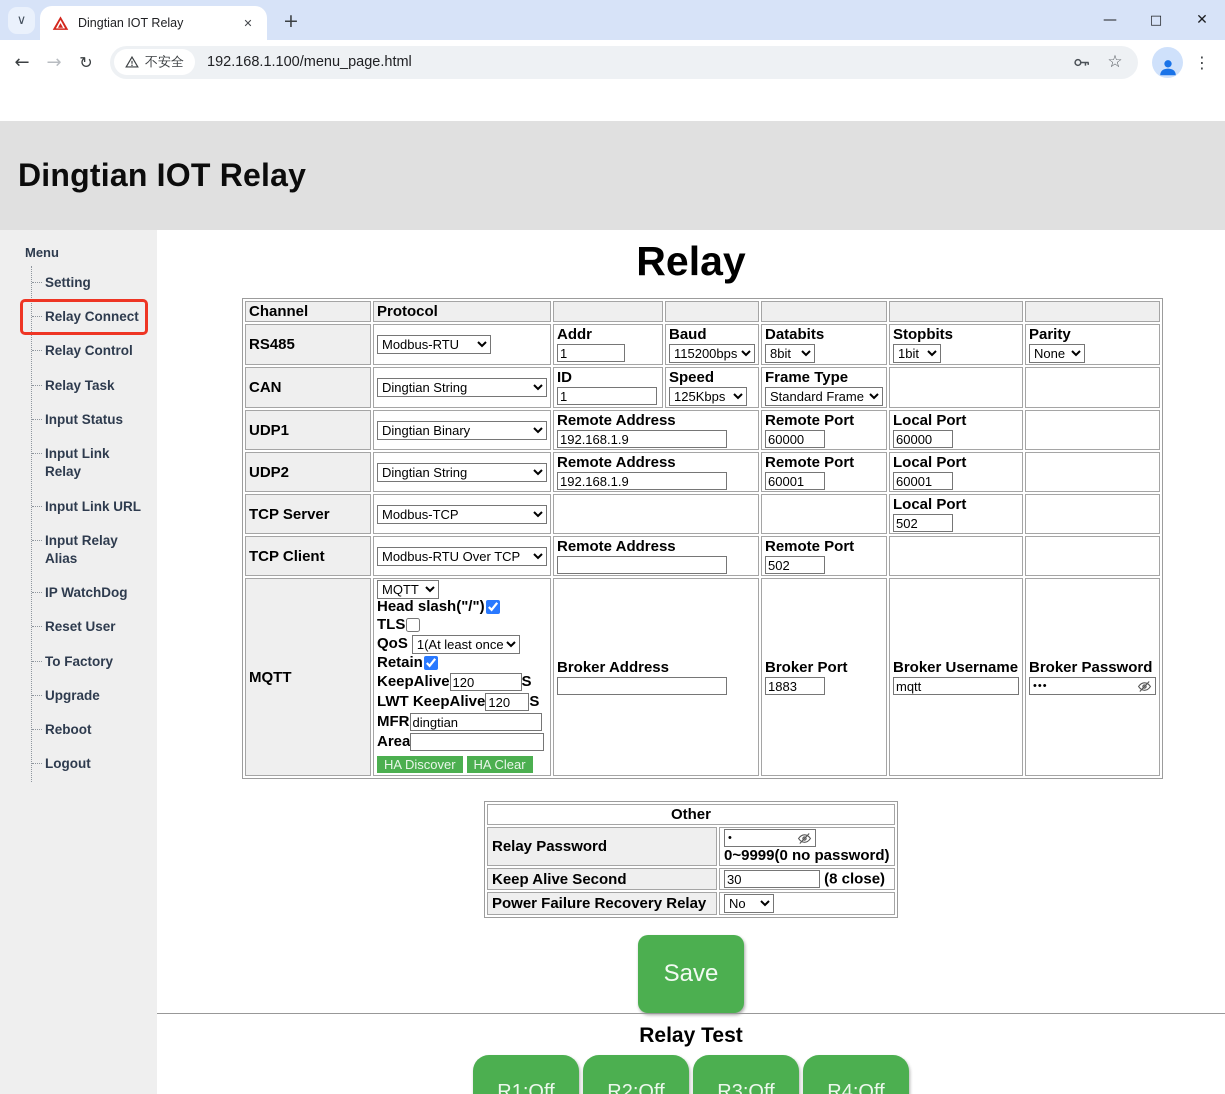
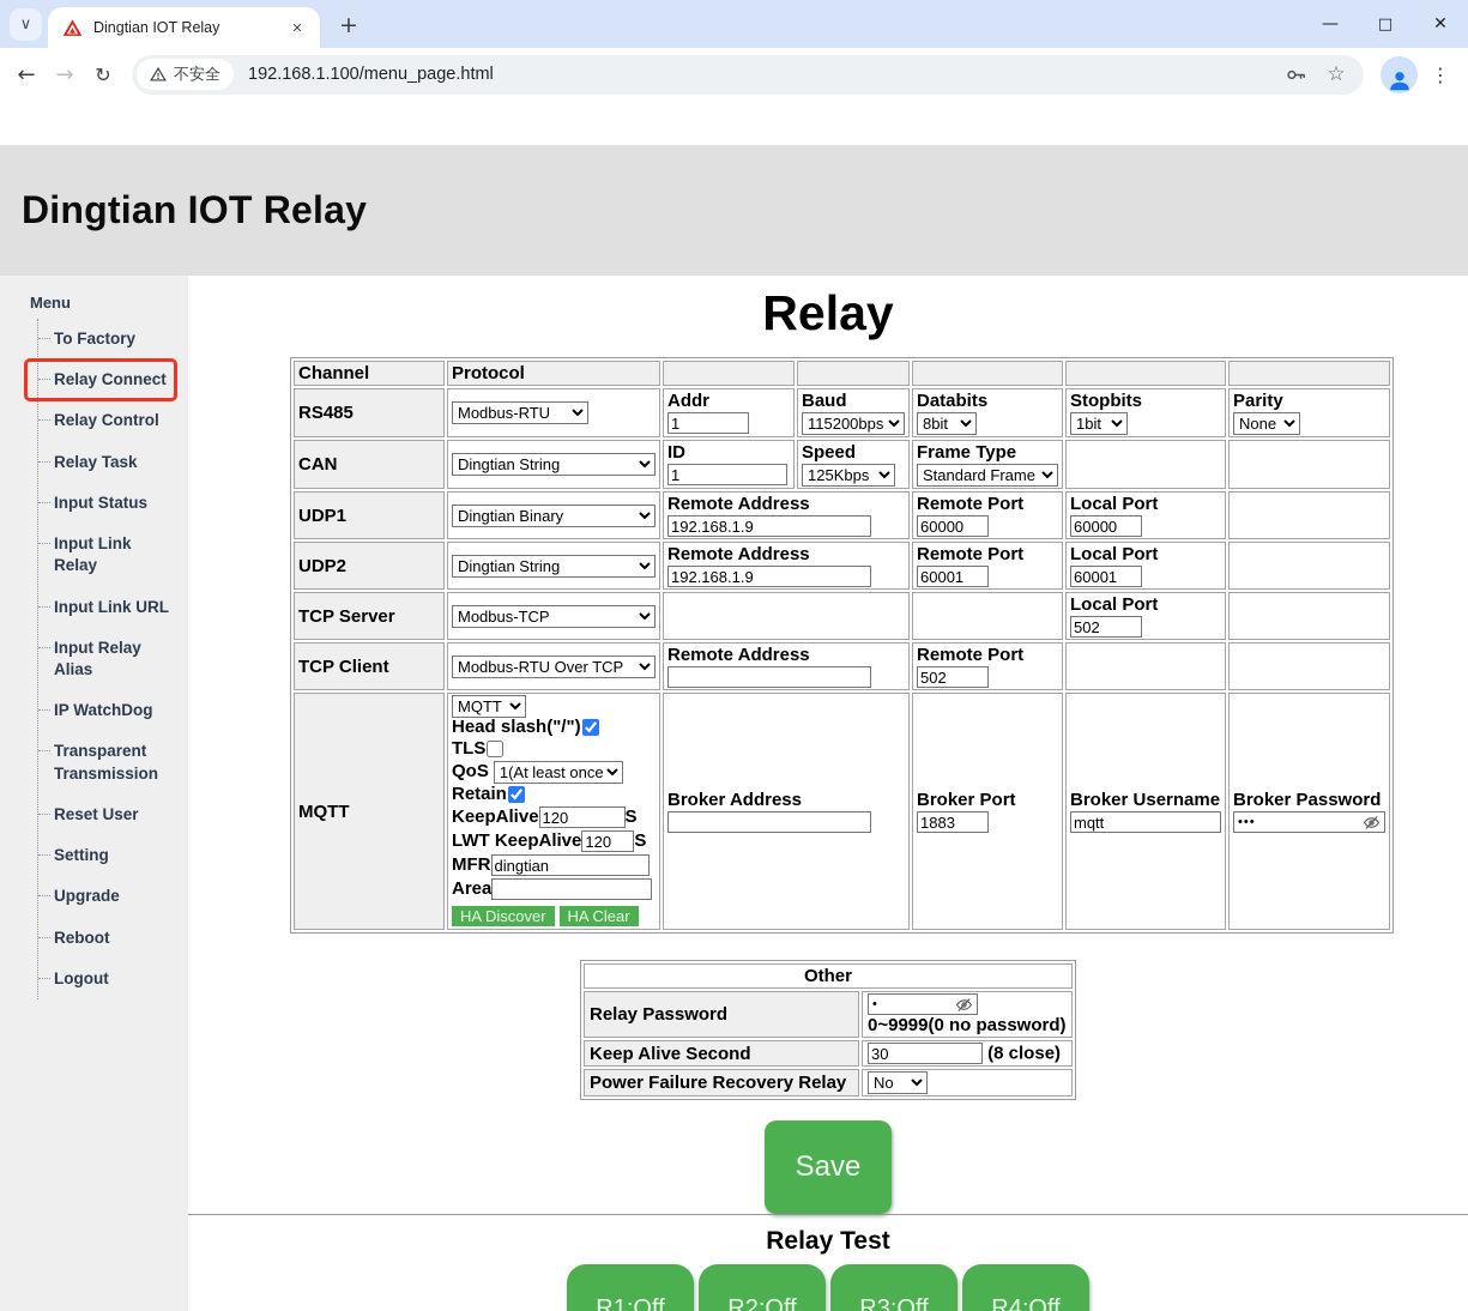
  ∨
  Dingtian IOT Relay
  ✕
  +
  —
  □
  ✕
  ←
  →
  ↻
  不安全
  192.168.1.100/menu_page.html
  ☆
  ⋮
  Dingtian IOT Relay
  Menu
- Setting
+ To Factory
  Relay Connect
  Relay Control
  Relay Task
  Input Status
  Input Link Relay
  Input Link URL
  Input Relay Alias
  IP WatchDog
+ Transparent Transmission
  Reset User
- To Factory
+ Setting
  Upgrade
  Reboot
  Logout
  Relay
  Channel	Protocol
  RS485	Modbus-RTU	Addr 1	Baud 115200bps	Databits 8bit	Stopbits 1bit	Parity None
  CAN	Dingtian String	ID 1	Speed 125Kbps	Frame Type Standard Frame
  UDP1	Dingtian Binary	Remote Address 192.168.1.9	Remote Port 60000	Local Port 60000
  UDP2	Dingtian String	Remote Address 192.168.1.9	Remote Port 60001	Local Port 60001
  TCP Server	Modbus-TCP			Local Port 502
  TCP Client	Modbus-RTU Over TCP	Remote Address	Remote Port 502
  MQTT	MQTT Head slash("/") TLS QoS 1(At least once Retain KeepAlive 120 S LWT KeepAlive 120 S MFR dingtian Area HA Discover HA Clear	Broker Address	Broker Port 1883	Broker Username mqtt	Broker Password •••
  Other
  Relay Password	• 0~9999(0 no password)
  Keep Alive Second	30 (8 close)
  Power Failure Recovery Relay	No
  Save
  Relay Test
  R1:Off
  R2:Off
  R3:Off
  R4:Off
